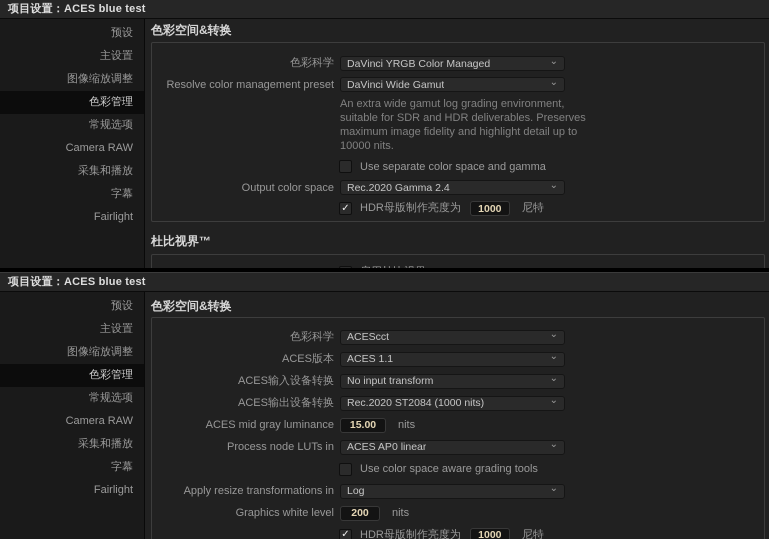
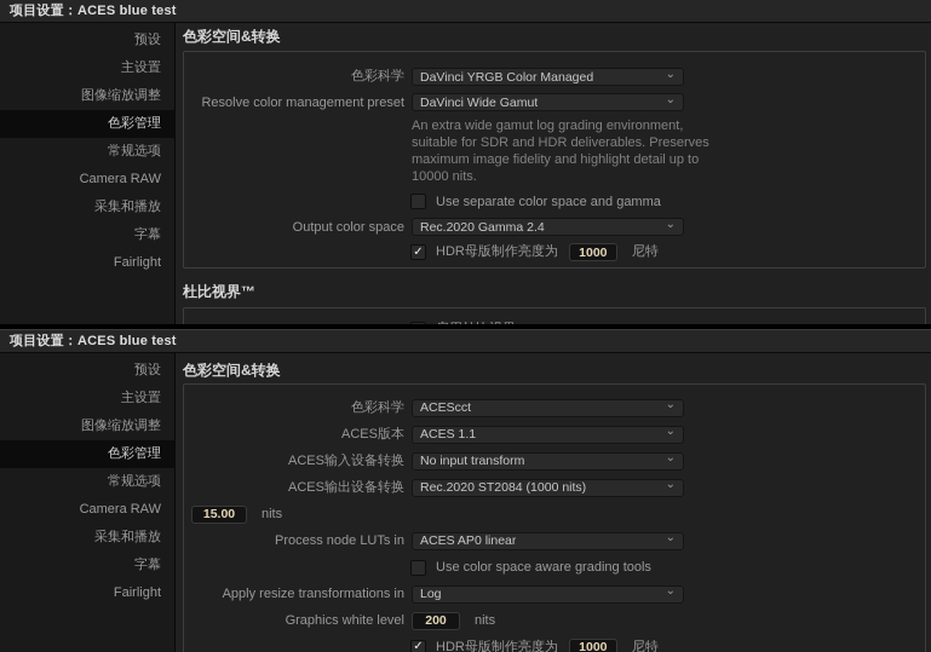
  项目设置：ACES blue test
  预设
  主设置
  图像缩放调整
  色彩管理
  常规选项
  Camera RAW
  采集和播放
  字幕
  Fairlight
  色彩空间&转换
  色彩科学
  DaVinci YRGB Color Managed
  ⌄
  Resolve color management preset
  DaVinci Wide Gamut
  ⌄
  An extra wide gamut log grading environment, suitable for SDR and HDR deliverables. Preserves maximum image fidelity and highlight detail up to 10000 nits.
  Use separate color space and gamma
  Output color space
  Rec.2020 Gamma 2.4
  ⌄
  ✓
  HDR母版制作亮度为
  1000
  尼特
  杜比视界™
  项目设置：ACES blue test
  预设
  主设置
  图像缩放调整
  色彩管理
  常规选项
  Camera RAW
  采集和播放
  字幕
  Fairlight
  色彩空间&转换
  色彩科学
  ACEScct
  ⌄
  ACES版本
  ACES 1.1
  ⌄
  ACES输入设备转换
  No input transform
  ⌄
  ACES输出设备转换
  Rec.2020 ST2084 (1000 nits)
  ⌄
- ACES mid gray luminance
  15.00
  nits
  Process node LUTs in
  ACES AP0 linear
  ⌄
  Use color space aware grading tools
  Apply resize transformations in
  Log
  ⌄
  Graphics white level
  200
  nits
  ✓
  HDR母版制作亮度为
  1000
  尼特
